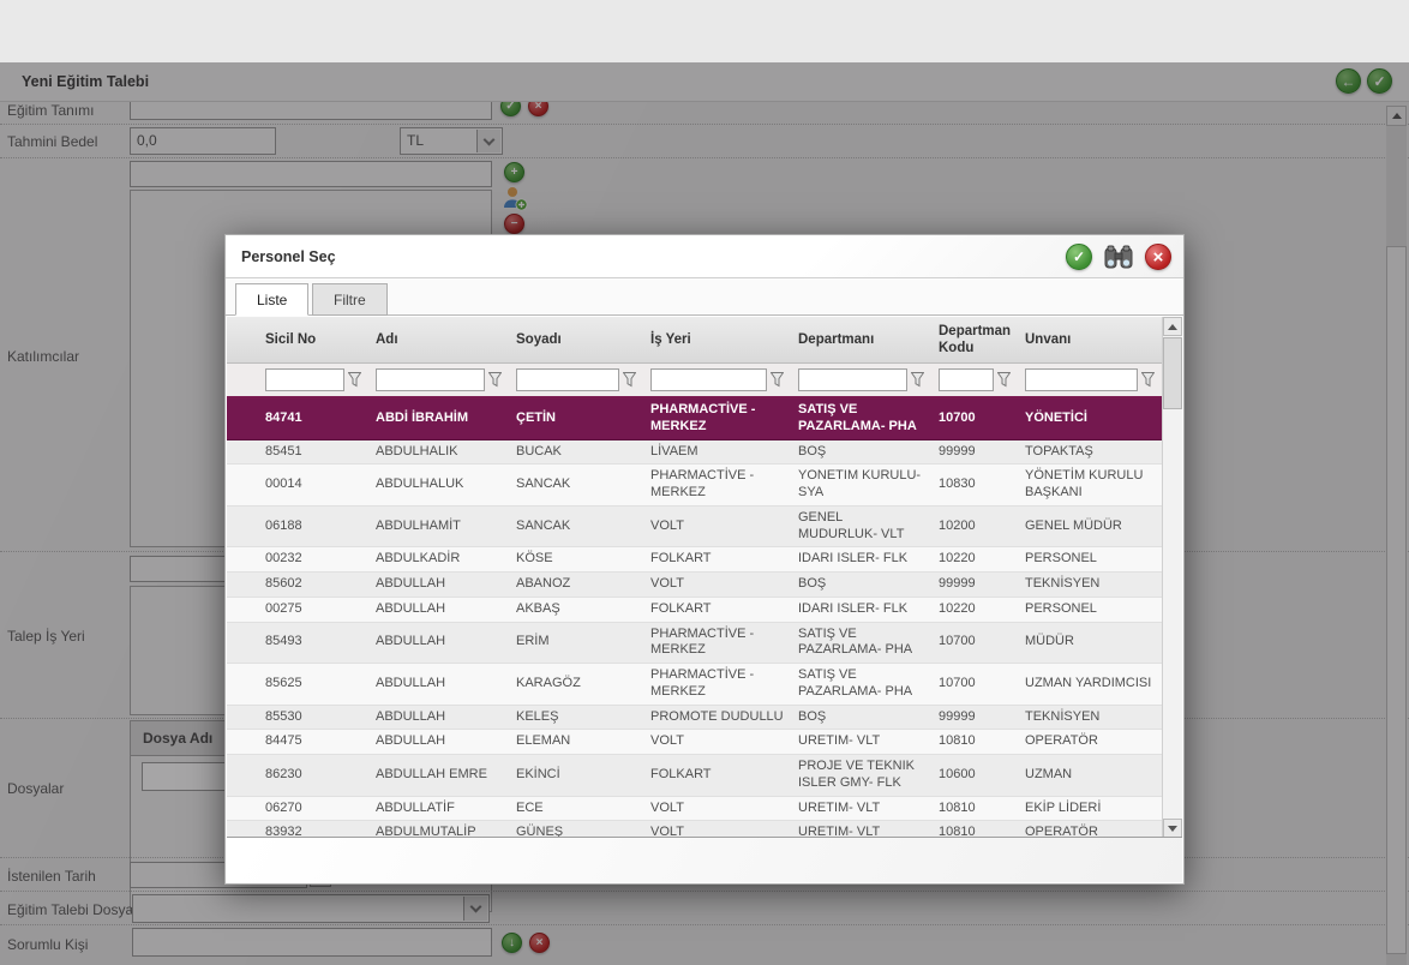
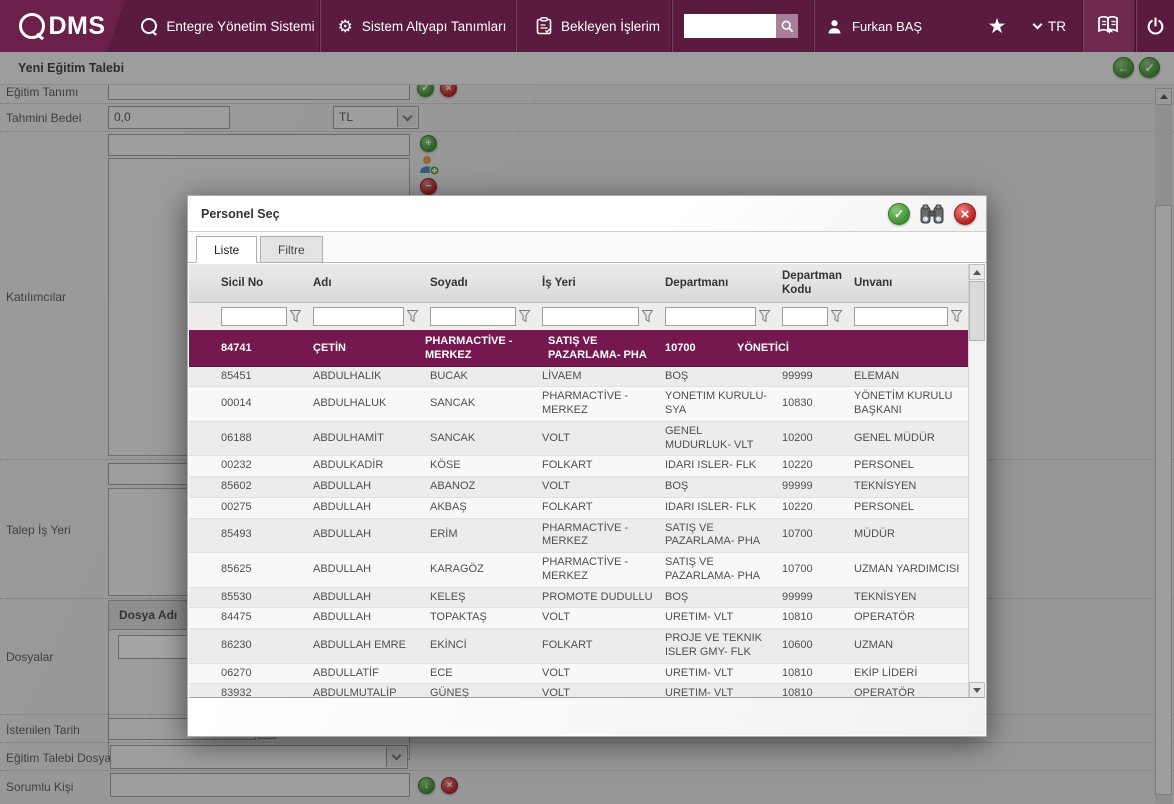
+ DMS
+ Entegre Yönetim Sistemi
+ ⚙
+ Sistem Altyapı Tanımları
+ Bekleyen İşlerim
+ Furkan BAŞ
+ ★
+ TR
  Eğitim Tanımı
  ✓
  ×
  Tahmini Bedel
  0,0
  TL
  Katılımcılar
  +
  −
  Talep İş Yeri
  Dosyalar
  Dosya Adı
  İstenilen Tarih
  Eğitim Talebi Dosya
  Sorumlu Kişi
  ↓
  ×
  Yeni Eğitim Talebi
  ←
  ✓
  Personel Seç
  ✓
  ×
  Liste
  Filtre
  Sicil No
  Adı
  Soyadı
  İş Yeri
  Departmanı
  Departman Kodu
  Unvanı
  84741
- ABDİ İBRAHİM
  ÇETİN
  PHARMACTİVE - MERKEZ
  SATIŞ VE PAZARLAMA- PHA
  10700
  YÖNETİCİ
  85451
  ABDULHALIK
  BUCAK
  LİVAEM
  BOŞ
  99999
- TOPAKTAŞ
+ ELEMAN
  00014
  ABDULHALUK
  SANCAK
  PHARMACTİVE - MERKEZ
  YONETIM KURULU- SYA
  10830
  YÖNETİM KURULU BAŞKANI
  06188
  ABDULHAMİT
  SANCAK
  VOLT
  GENEL MUDURLUK- VLT
  10200
  GENEL MÜDÜR
  00232
  ABDULKADİR
  KÖSE
  FOLKART
  IDARI ISLER- FLK
  10220
  PERSONEL
  85602
  ABDULLAH
  ABANOZ
  VOLT
  BOŞ
  99999
  TEKNİSYEN
  00275
  ABDULLAH
  AKBAŞ
  FOLKART
  IDARI ISLER- FLK
  10220
  PERSONEL
  85493
  ABDULLAH
  ERİM
  PHARMACTİVE - MERKEZ
  SATIŞ VE PAZARLAMA- PHA
  10700
  MÜDÜR
  85625
  ABDULLAH
  KARAGÖZ
  PHARMACTİVE - MERKEZ
  SATIŞ VE PAZARLAMA- PHA
  10700
  UZMAN YARDIMCISI
  85530
  ABDULLAH
  KELEŞ
  PROMOTE DUDULLU
  BOŞ
  99999
  TEKNİSYEN
  84475
  ABDULLAH
- ELEMAN
+ TOPAKTAŞ
  VOLT
  URETIM- VLT
  10810
  OPERATÖR
  86230
  ABDULLAH EMRE
  EKİNCİ
  FOLKART
  PROJE VE TEKNIK ISLER GMY- FLK
  10600
  UZMAN
  06270
  ABDULLATİF
  ECE
  VOLT
  URETIM- VLT
  10810
  EKİP LİDERİ
  83932
  ABDULMUTALİP
  GÜNEŞ
  VOLT
  URETIM- VLT
  10810
  OPERATÖR
